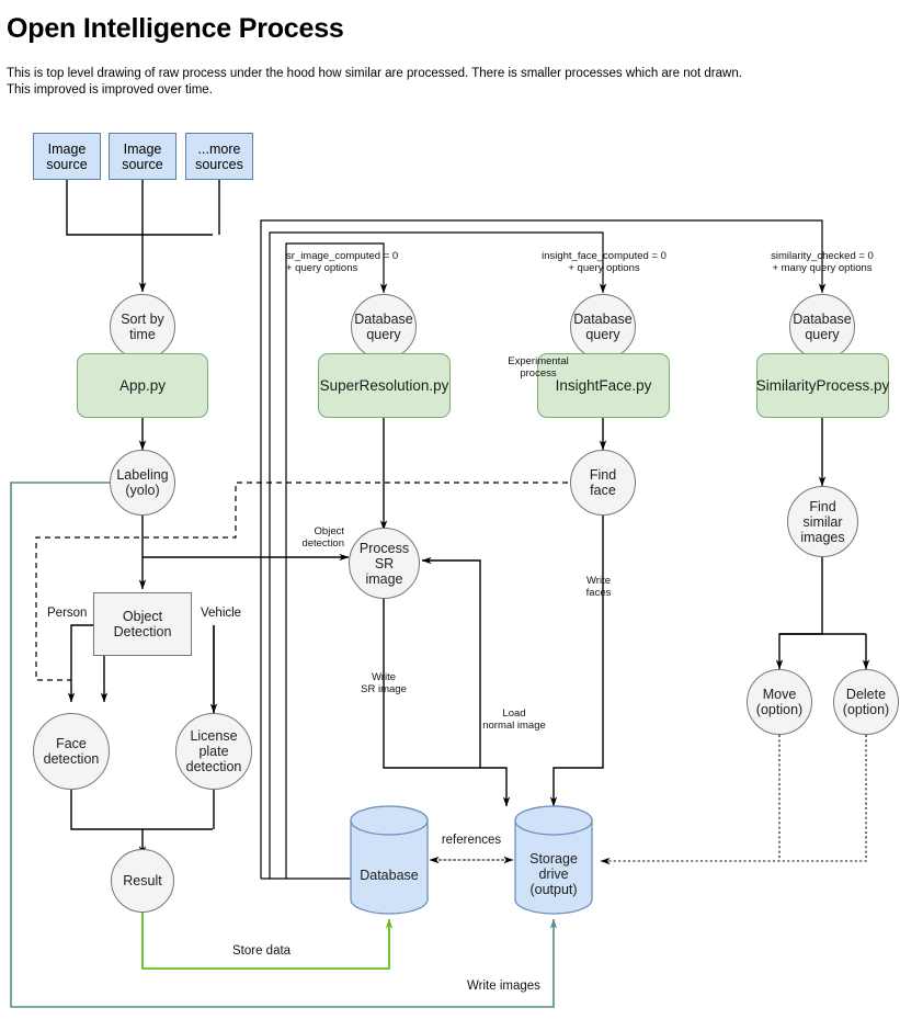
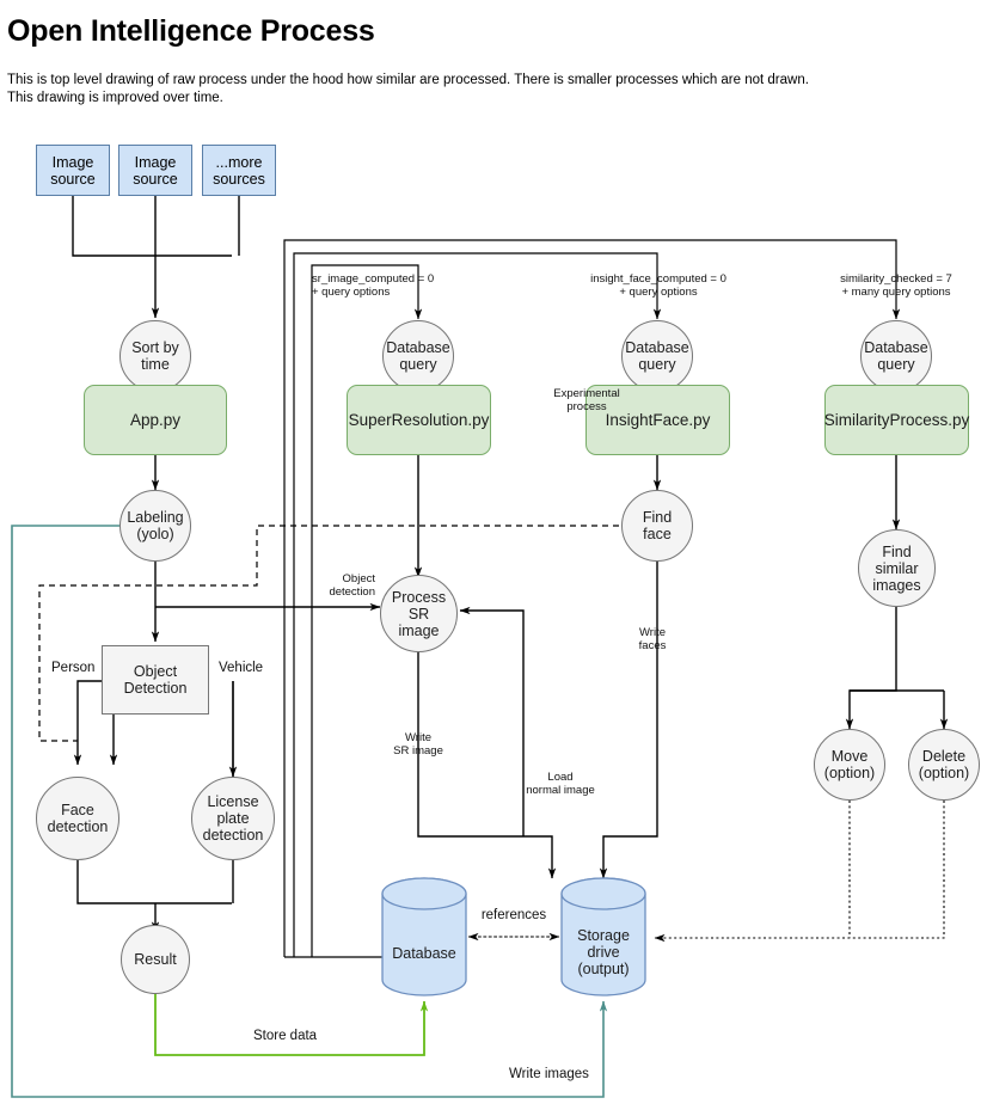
  Open Intelligence Process
  This is top level drawing of raw process under the hood how similar are processed. There is smaller processes which are not drawn.
- This improved is improved over time.
+ This drawing is improved over time.
  Image
  source
  Image
  source
  ...more
  sources
  Sort by
  time
  App.py
  Labeling
  (yolo)
  Object
  Detection
  Face
  detection
  License
  plate
  detection
  Result
  Database
  query
  SuperResolution.py
  Process
  SR
  image
  Database
  query
  InsightFace.py
  Find
  face
  Database
  query
  SimilarityProcess.py
  Find
  similar
  images
  Move
  (option)
  Delete
  (option)
  Database
  Storage
  drive
  (output)
  sr_image_computed = 0
  + query options
  insight_face_computed = 0
  + query options
- similarity_checked = 0
+ similarity_checked = 7
  + many query options
  Experimental
  process
  Person
  Vehicle
  Object
  detection
  Write
  SR image
  Write
  faces
  Load
  normal image
  references
  Store data
  Write images
